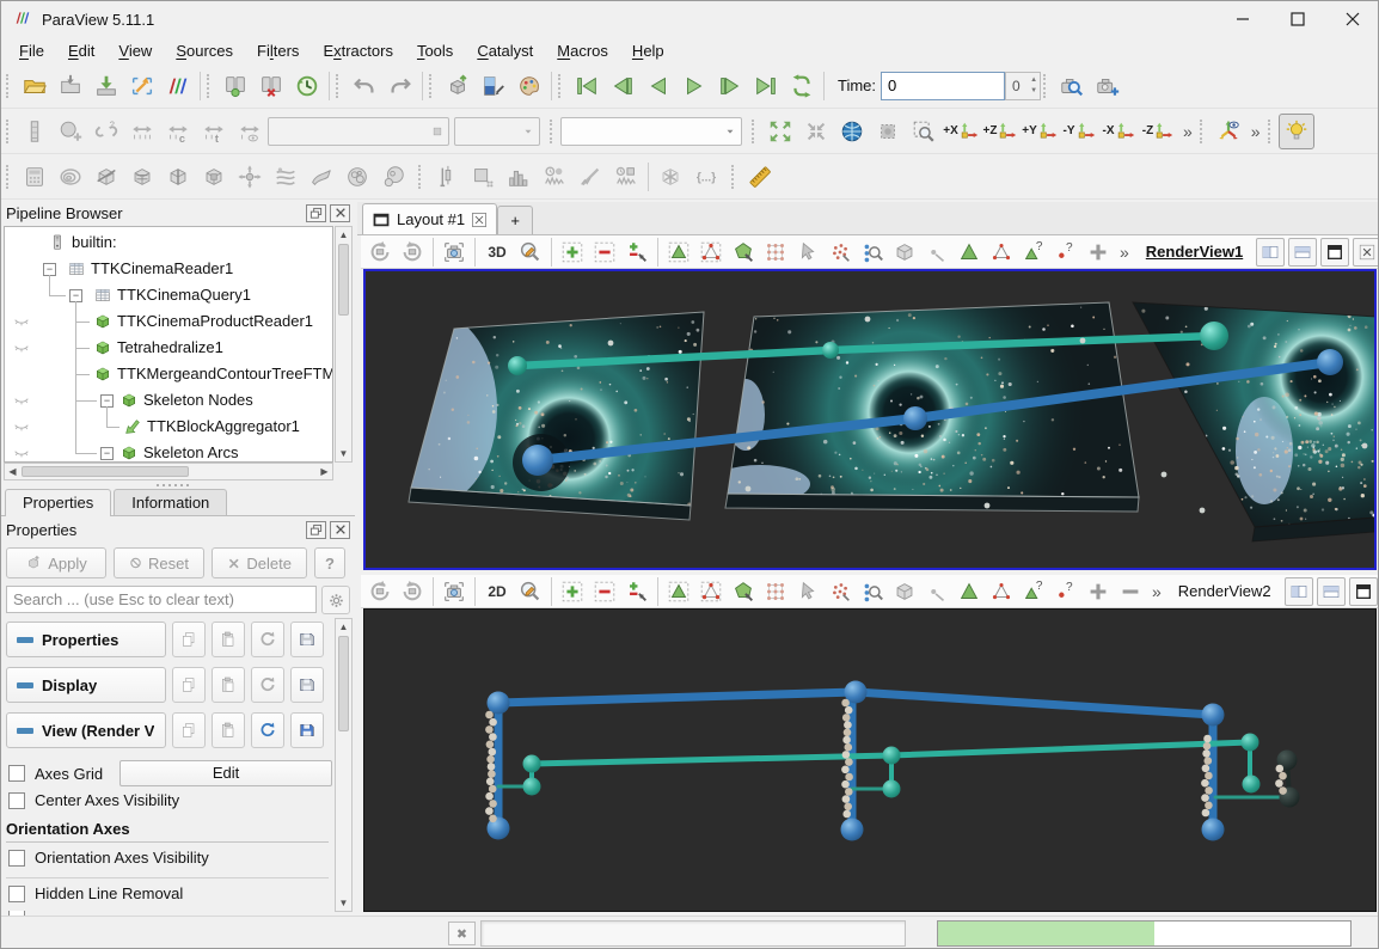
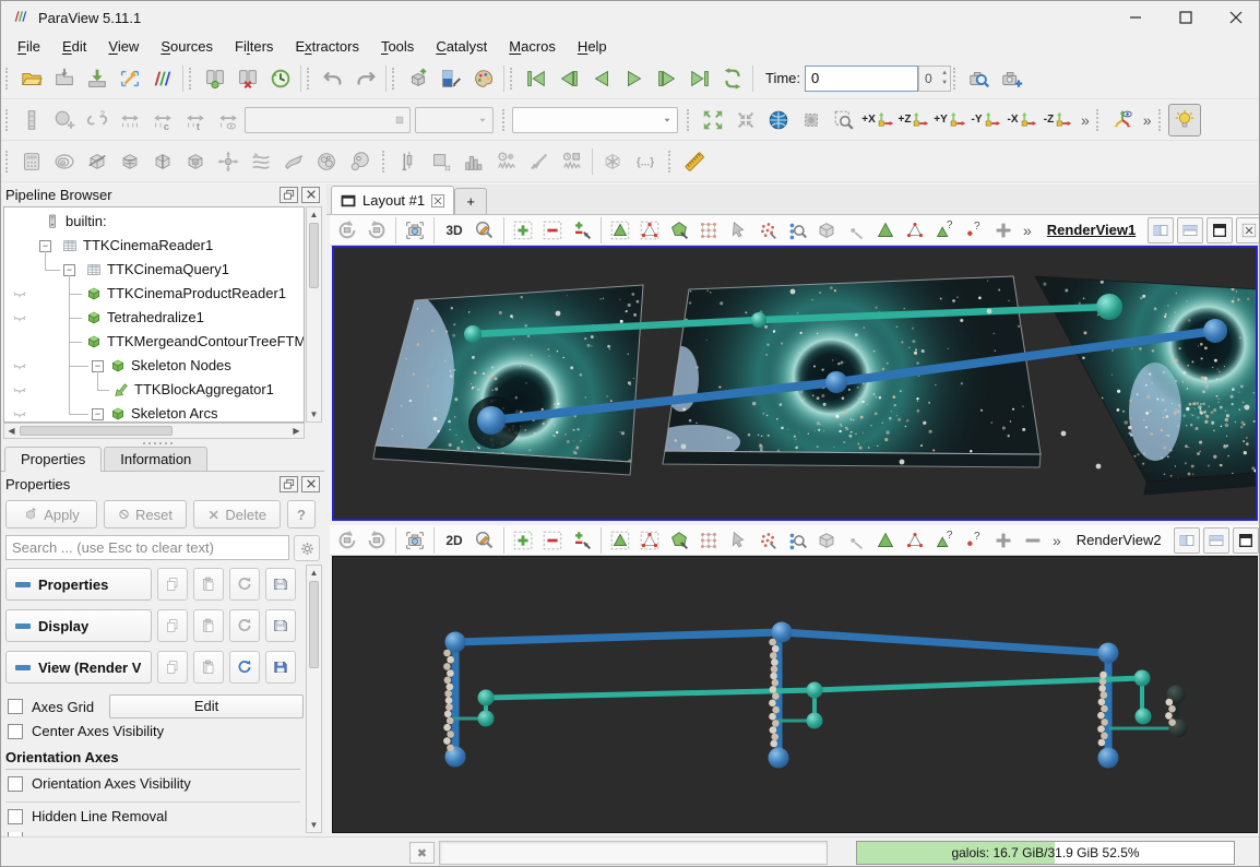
  ParaView 5.11.1
  File
  Edit
  View
  Sources
  Filters
  Extractors
  Tools
  Catalyst
  Macros
  Help
  Time:
  0
  0
  ?
  c
  t
  +X
  +Z
  +Y
  -Y
  -X
  -Z
  »
  »
  {...}
  Pipeline Browser
  builtin:
  −
  TTKCinemaReader1
  −
  TTKCinemaQuery1
  TTKCinemaProductReader1
  Tetrahedralize1
  TTKMergeandContourTreeFTM
  −
  Skeleton Nodes
  TTKBlockAggregator1
  −
  Skeleton Arcs
  ▲
  ▼
  ◀
  ▶
  Properties
  Information
  Properties
  Apply
  Reset
  Delete
  ?
  Search ... (use Esc to clear text)
  Properties
  Display
  View (Render V
  Axes Grid
  Edit
  Center Axes Visibility
  Orientation Axes
  Orientation Axes Visibility
  Hidden Line Removal
  ▲
  ▼
  Layout #1
  +
  3D
  ?
  ?
  »
  RenderView1
  2D
  ?
  ?
  »
  RenderView2
  ✖
+ galois: 16.7 GiB/31.9 GiB 52.5%
